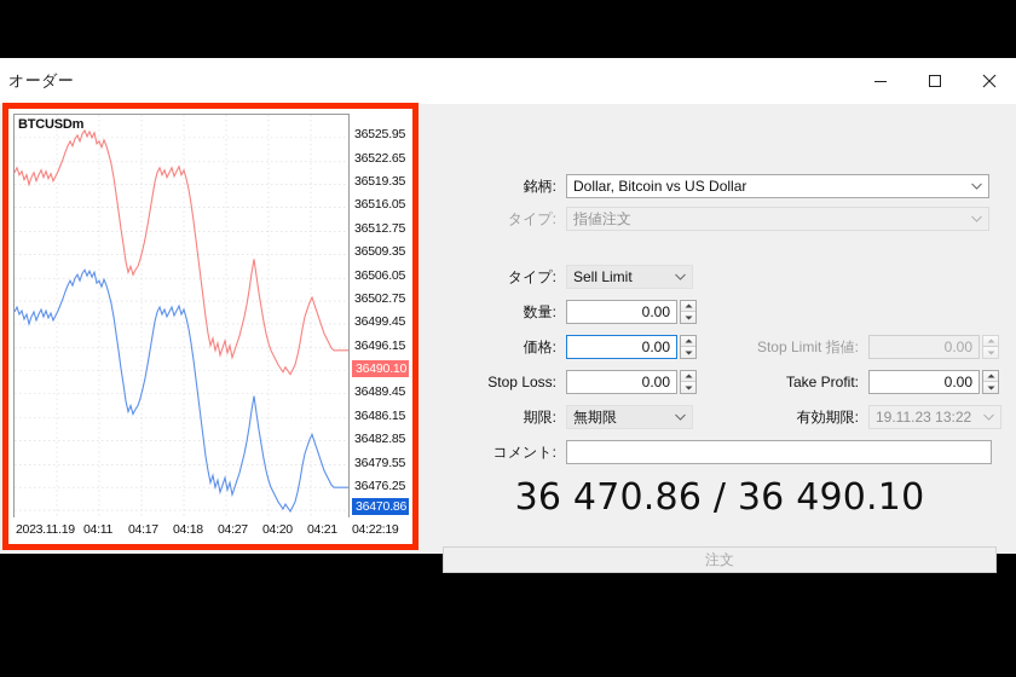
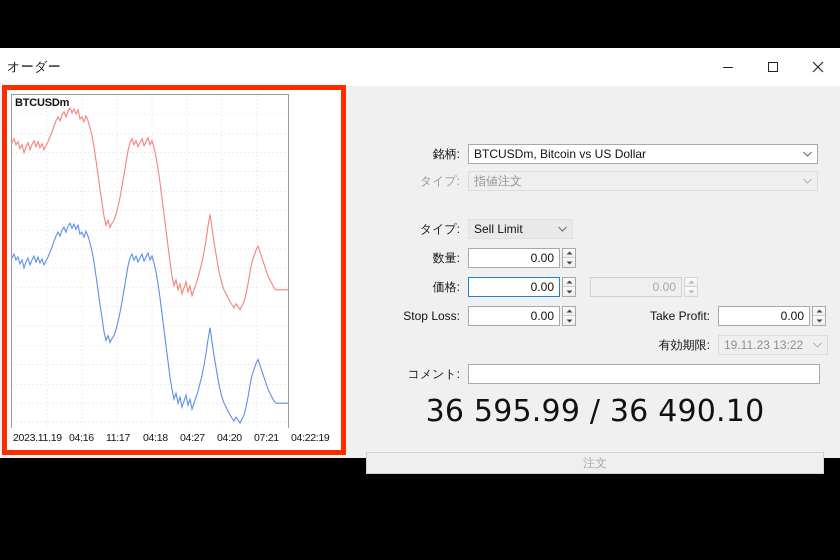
  オーダー
  BTCUSDm
- 36525.95
- 36522.65
- 36519.35
- 36516.05
- 36512.75
- 36509.35
- 36506.05
- 36502.75
- 36499.45
- 36496.15
- 36489.45
- 36486.15
- 36482.85
- 36479.55
- 36476.25
- 36490.10
- 36470.86
  2023.11.19
- 04:11
+ 04:16
- 04:17
+ 11:17
  04:18
  04:27
  04:20
- 04:21
+ 07:21
  04:22:19
  銘柄:
- Dollar, Bitcoin vs US Dollar
+ BTCUSDm, Bitcoin vs US Dollar
  タイプ:
  指値注文
  タイプ:
  Sell Limit
  数量:
  0.00
  価格:
  0.00
- Stop Limit 指値:
  0.00
  Stop Loss:
  0.00
  Take Profit:
  0.00
- 期限:
- 無期限
  有効期限:
  19.11.23 13:22
  コメント:
- 36 470.86 / 36 490.10
+ 36 595.99 / 36 490.10
  注文
